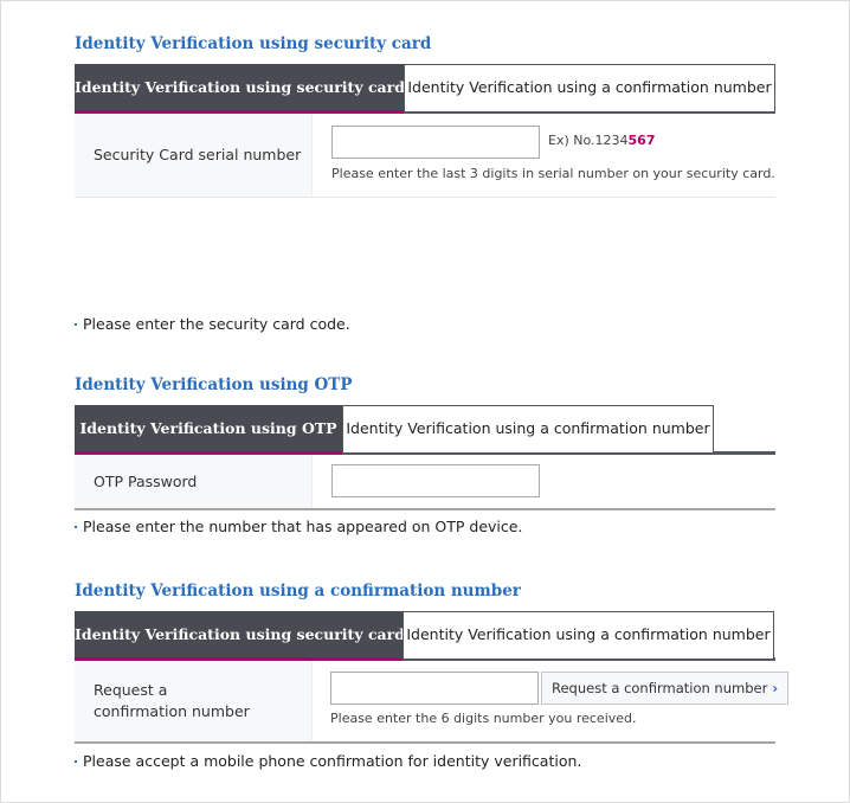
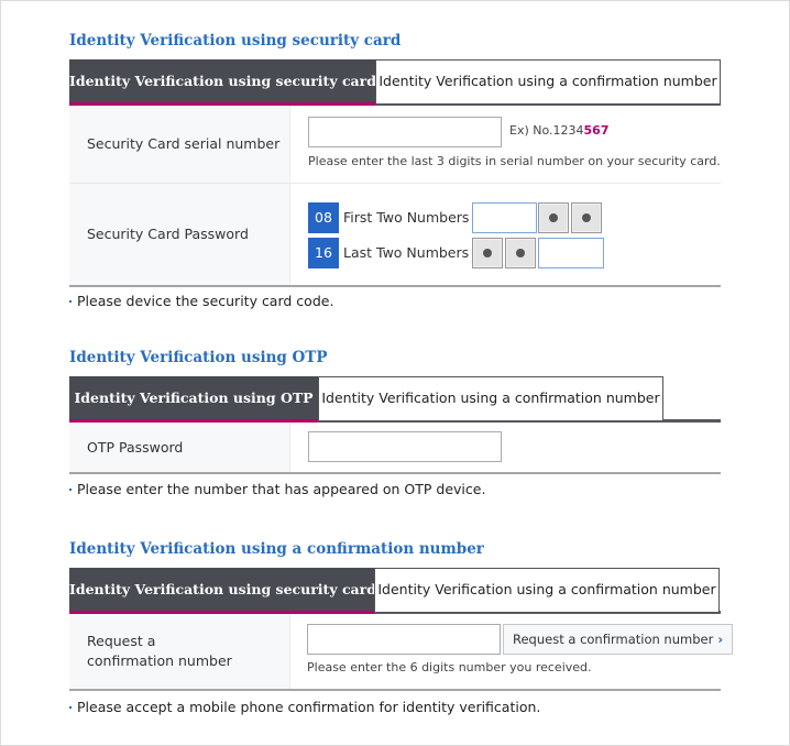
  Identity Verification using security card
  Identity Verification using security card
  Identity Verification using a confirmation number
  Security Card serial number
  Ex) No.1234567
  Please enter the last 3 digits in serial number on your security card.
+ Security Card Password
+ 08
+ First Two Numbers
+ 16
+ Last Two Numbers
- Please enter the security card code.
+ Please device the security card code.
  Identity Verification using OTP
  Identity Verification using OTP
  Identity Verification using a confirmation number
  OTP Password
  Please enter the number that has appeared on OTP device.
  Identity Verification using a confirmation number
  Identity Verification using security card
  Identity Verification using a confirmation number
  Request a confirmation number
  Request a confirmation number ›
  Please enter the 6 digits number you received.
  Please accept a mobile phone confirmation for identity verification.
